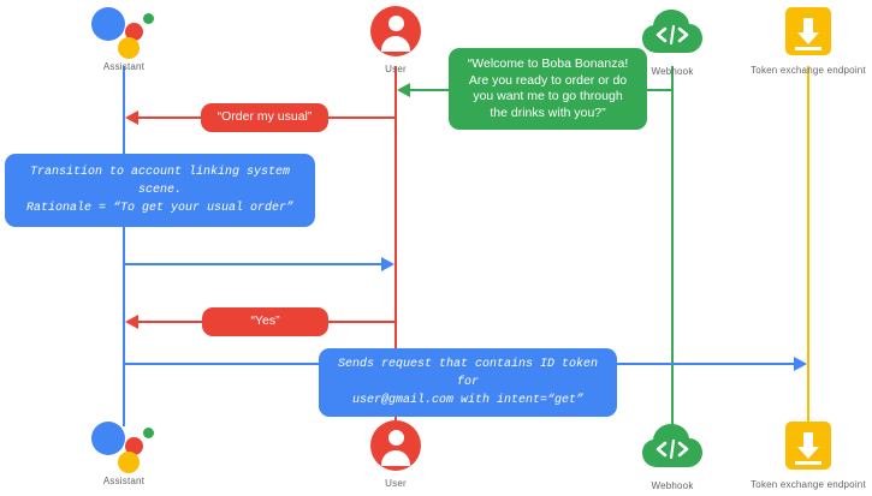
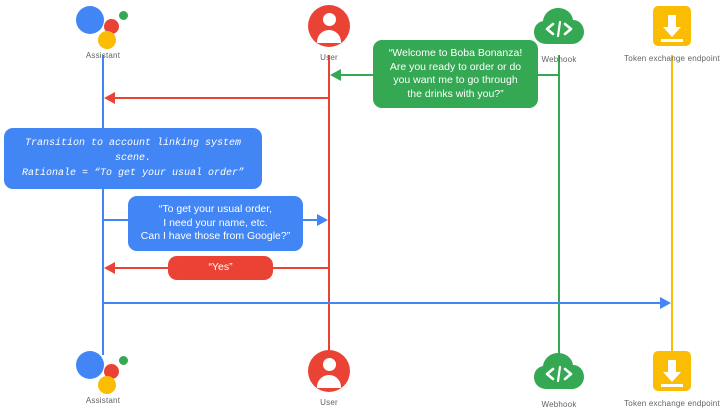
  Assistant
  User
  Webhook
  Token exchange endpoint
  “Welcome to Boba Bonanza!
  Are you ready to order or do
  you want me to go through
  the drinks with you?”
- “Order my usual”
  Transition to account linking system scene.
  Rationale = “To get your usual order”
+ “To get your usual order,
+ I need your name, etc.
+ Can I have those from Google?”
  “Yes”
- Sends request that contains ID token for
- user@gmail.com with intent=“get”
  Assistant
  User
  Webhook
  Token exchange endpoint
